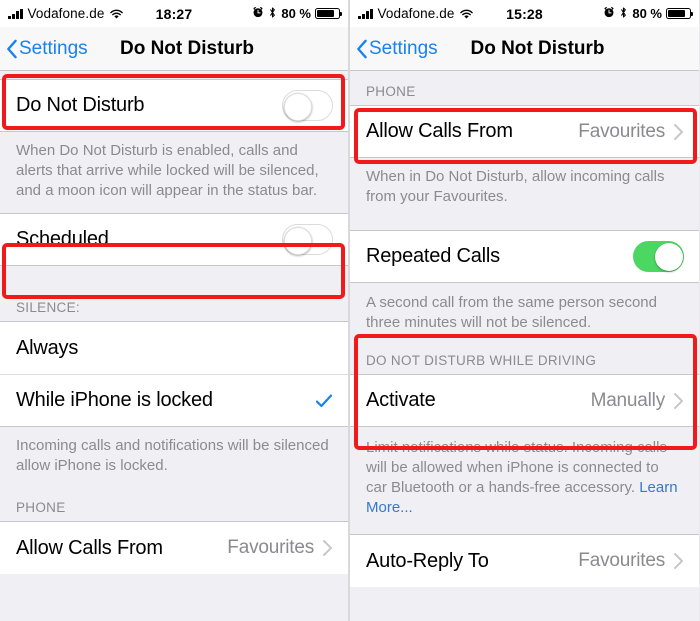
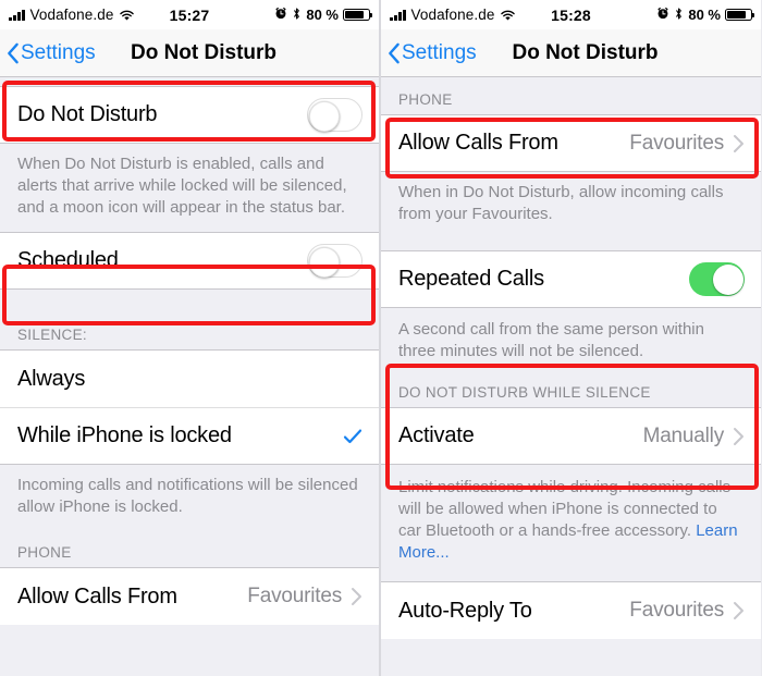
  Vodafone.de
- 18:27
+ 15:27
  80 %
  Settings
  Do Not Disturb
  Do Not Disturb
  When Do Not Disturb is enabled, calls and alerts that arrive while locked will be silenced, and a moon icon will appear in the status bar.
  Scheduled
  SILENCE:
  Always
  While iPhone is locked
  Incoming calls and notifications will be silenced allow iPhone is locked.
  PHONE
  Allow Calls From
  Favourites
  Vodafone.de
  15:28
  80 %
  Settings
  Do Not Disturb
  PHONE
  Allow Calls From
  Favourites
  When in Do Not Disturb, allow incoming calls from your Favourites.
  Repeated Calls
- A second call from the same person second three minutes will not be silenced.
+ A second call from the same person within three minutes will not be silenced.
- DO NOT DISTURB WHILE DRIVING
+ DO NOT DISTURB WHILE SILENCE
  Activate
  Manually
- Limit notifications while status. Incoming calls will be allowed when iPhone is connected to car Bluetooth or a hands-free accessory. Learn More...
+ Limit notifications while driving. Incoming calls will be allowed when iPhone is connected to car Bluetooth or a hands-free accessory. Learn More...
  Auto-Reply To
  Favourites
